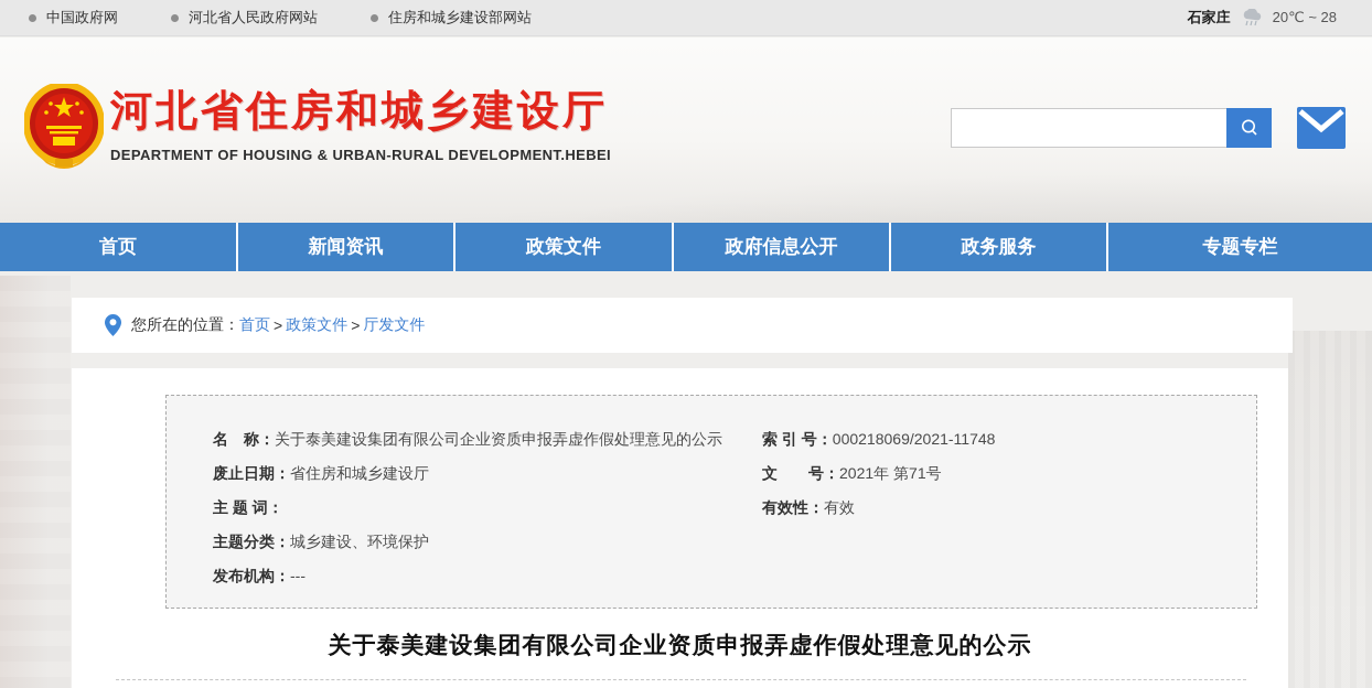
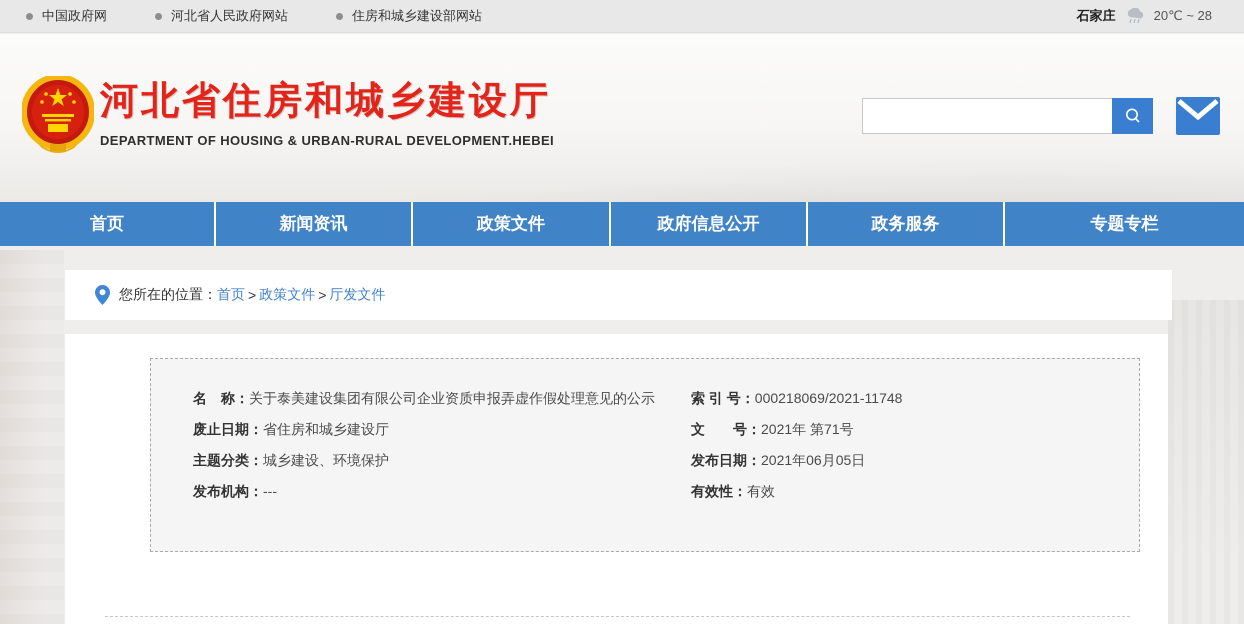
  中国政府网
  河北省人民政府网站
  住房和城乡建设部网站
  石家庄
  20℃ ~ 28
  首页
  新闻资讯
  政策文件
  政府信息公开
  政务服务
  专题专栏
  您所在的位置：
  首页
  >
  政策文件
  >
  厅发文件
  名 称：关于泰美建设集团有限公司企业资质申报弄虚作假处理意见的公示
  废止日期：省住房和城乡建设厅
- 主 题 词：
  主题分类：城乡建设、环境保护
  发布机构：---
  索 引 号：000218069/2021-11748
  文 号：2021年 第71号
+ 发布日期：2021年06月05日
  有效性：有效
- 关于泰美建设集团有限公司企业资质申报弄虚作假处理意见的公示
